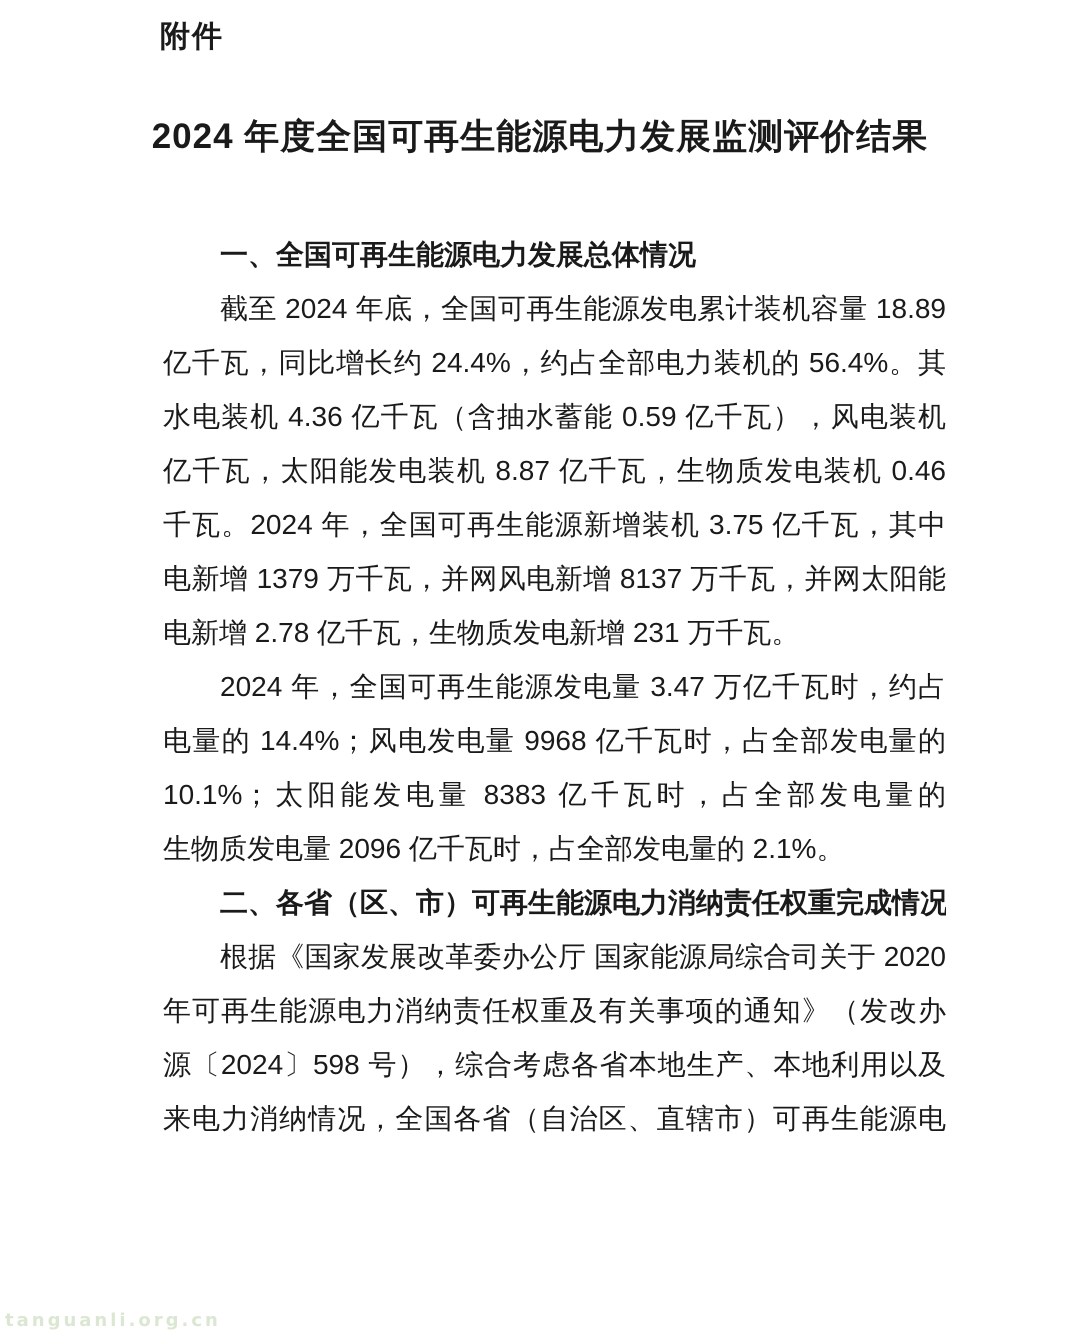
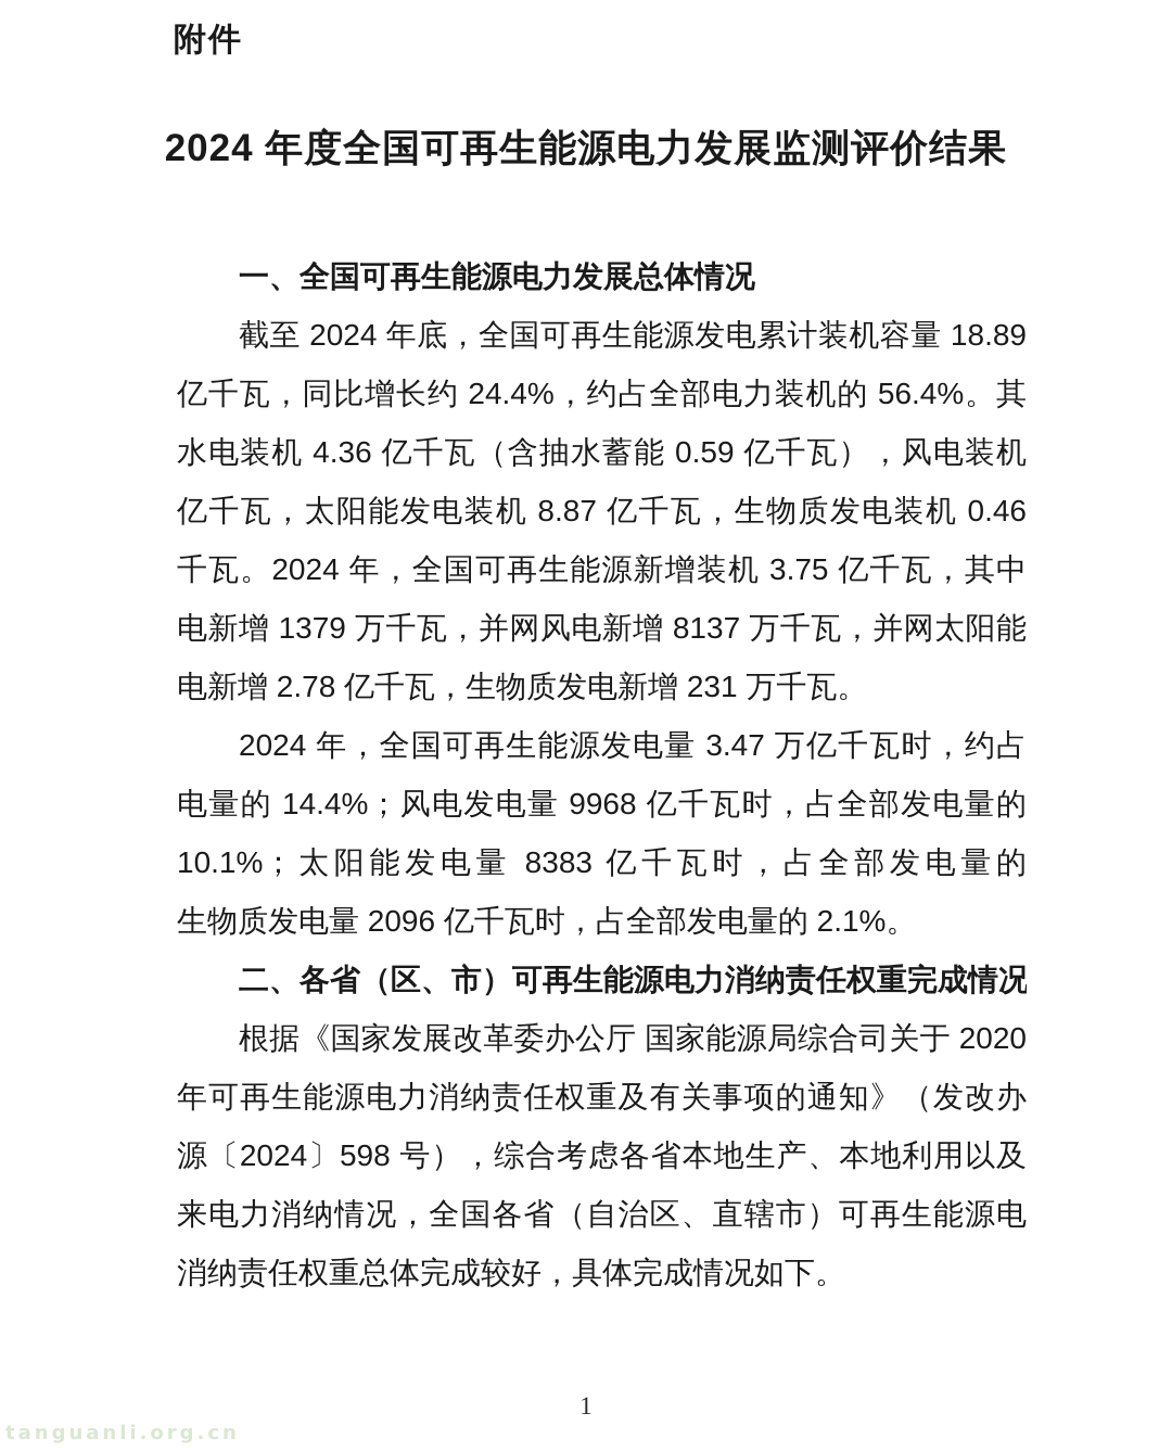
  附件
  2024 年度全国可再生能源电力发展监测评价结果
  一、全国可再生能源电力发展总体情况
  截至 2024 年底，全国可再生能源发电累计装机容量 18.89
  亿千瓦，同比增长约 24.4%，约占全部电力装机的 56.4%。其
  水电装机 4.36 亿千瓦（含抽水蓄能 0.59 亿千瓦），风电装机
  亿千瓦，太阳能发电装机 8.87 亿千瓦，生物质发电装机 0.46
  千瓦。2024 年，全国可再生能源新增装机 3.75 亿千瓦，其中
  电新增 1379 万千瓦，并网风电新增 8137 万千瓦，并网太阳能
  电新增 2.78 亿千瓦，生物质发电新增 231 万千瓦。
  2024 年，全国可再生能源发电量 3.47 万亿千瓦时，约占
  电量的 14.4%；风电发电量 9968 亿千瓦时，占全部发电量的
  10.1%；太阳能发电量 8383 亿千瓦时，占全部发电量的
  生物质发电量 2096 亿千瓦时，占全部发电量的 2.1%。
  二、各省（区、市）可再生能源电力消纳责任权重完成情况
  根据《国家发展改革委办公厅 国家能源局综合司关于 2020
  年可再生能源电力消纳责任权重及有关事项的通知》（发改办
  源〔2024〕598 号），综合考虑各省本地生产、本地利用以及
  来电力消纳情况，全国各省（自治区、直辖市）可再生能源电
+ 消纳责任权重总体完成较好，具体完成情况如下。
+ 1
  tanguanli.org.cn
